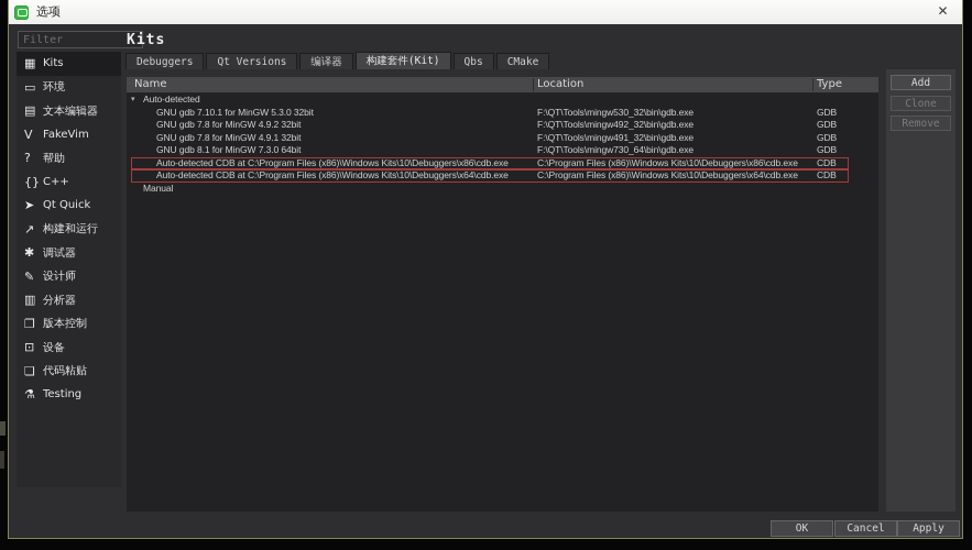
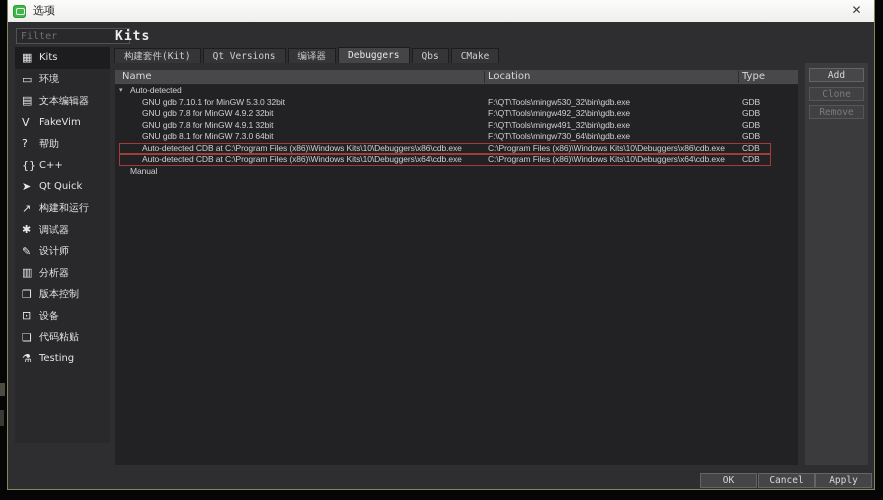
  选项
  ✕
  Filter
  ▦
  Kits
  ▭
  环境
  ▤
  文本编辑器
  V
  FakeVim
  ?
  帮助
  {}
  C++
  ➤
  Qt Quick
  ↗
  构建和运行
  ✱
  调试器
  ✎
  设计师
  ▥
  分析器
  ❐
  版本控制
  ⊡
  设备
  ❏
  代码粘贴
  ⚗
  Testing
  Kits
- Debuggers
+ 构建套件(Kit)
  Qt Versions
  编译器
- 构建套件(Kit)
+ Debuggers
  Qbs
  CMake
  Name
  Location
  Type
  Auto-detected
  GNU gdb 7.10.1 for MinGW 5.3.0 32bit
  F:\QT\Tools\mingw530_32\bin\gdb.exe
  GDB
  GNU gdb 7.8 for MinGW 4.9.2 32bit
  F:\QT\Tools\mingw492_32\bin\gdb.exe
  GDB
  GNU gdb 7.8 for MinGW 4.9.1 32bit
  F:\QT\Tools\mingw491_32\bin\gdb.exe
  GDB
  GNU gdb 8.1 for MinGW 7.3.0 64bit
  F:\QT\Tools\mingw730_64\bin\gdb.exe
  GDB
  Auto-detected CDB at C:\Program Files (x86)\Windows Kits\10\Debuggers\x86\cdb.exe
  C:\Program Files (x86)\Windows Kits\10\Debuggers\x86\cdb.exe
  CDB
  Auto-detected CDB at C:\Program Files (x86)\Windows Kits\10\Debuggers\x64\cdb.exe
  C:\Program Files (x86)\Windows Kits\10\Debuggers\x64\cdb.exe
  CDB
  Manual
  Add
  Clone
  Remove
  OK
  Cancel
  Apply
